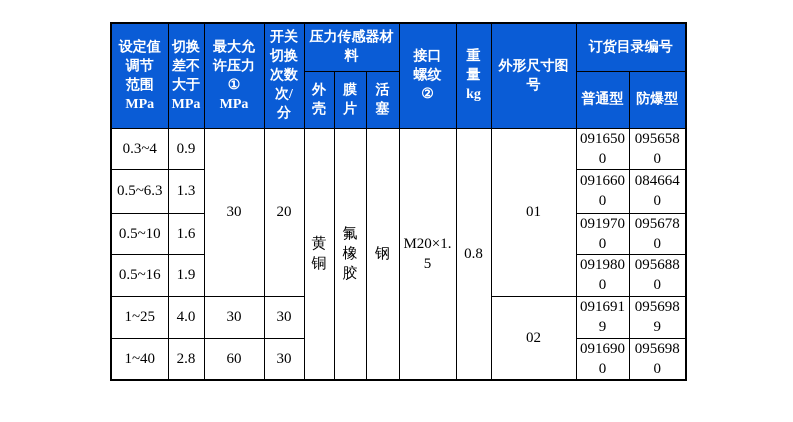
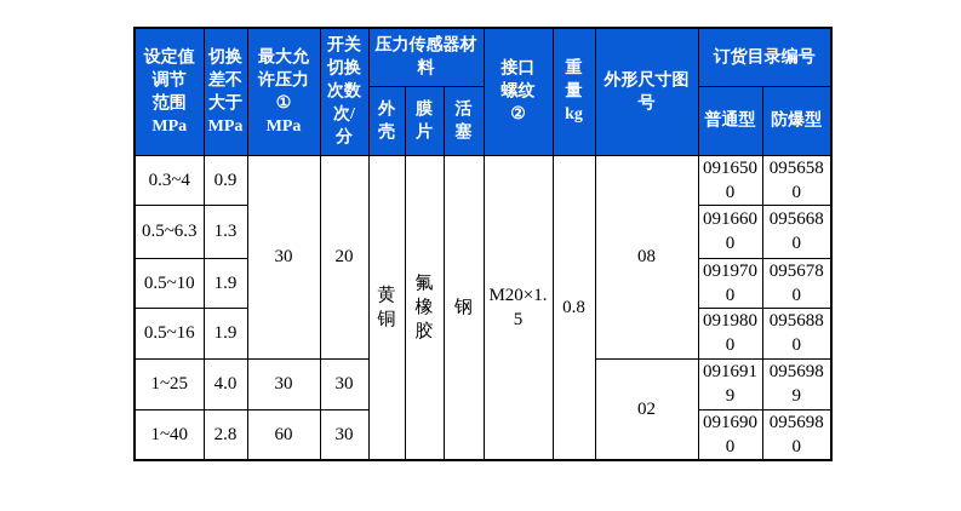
  设定值 调节 范围 MPa	切换 差不 大于 MPa	最大允 许压力 ① MPa	开关 切换 次数 次/ 分	压力传感器材 料	接口 螺纹 ②	重 量 kg	外形尺寸图 号	订货目录编号
  外 壳	膜 片	活 塞	普通型	防爆型
- 0.3~4	0.9	30	20	黄铜	氟橡胶	钢	M20×1.5	0.8	01	0916500	0956580
+ 0.3~4	0.9	30	20	黄铜	氟橡胶	钢	M20×1.5	0.8	08	0916500	0956580
- 0.5~6.3	1.3	0916600	0846640
+ 0.5~6.3	1.3	0916600	0956680
- 0.5~10	1.6	0919700	0956780
+ 0.5~10	1.9	0919700	0956780
  0.5~16	1.9	0919800	0956880
  1~25	4.0	30	30	02	0916919	0956989
  1~40	2.8	60	30	0916900	0956980
